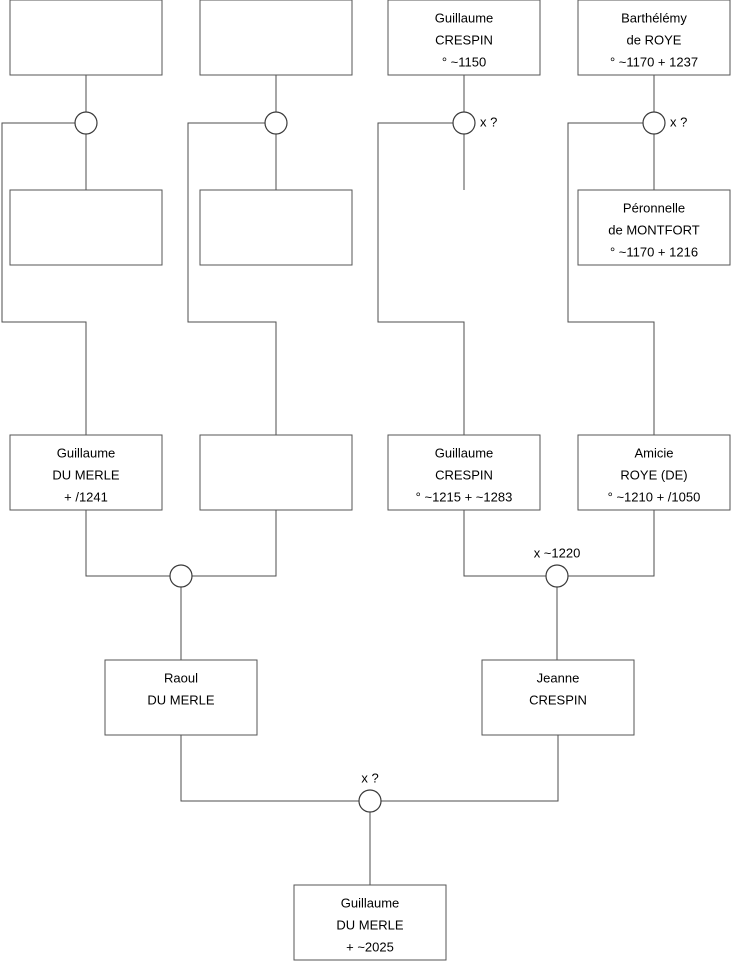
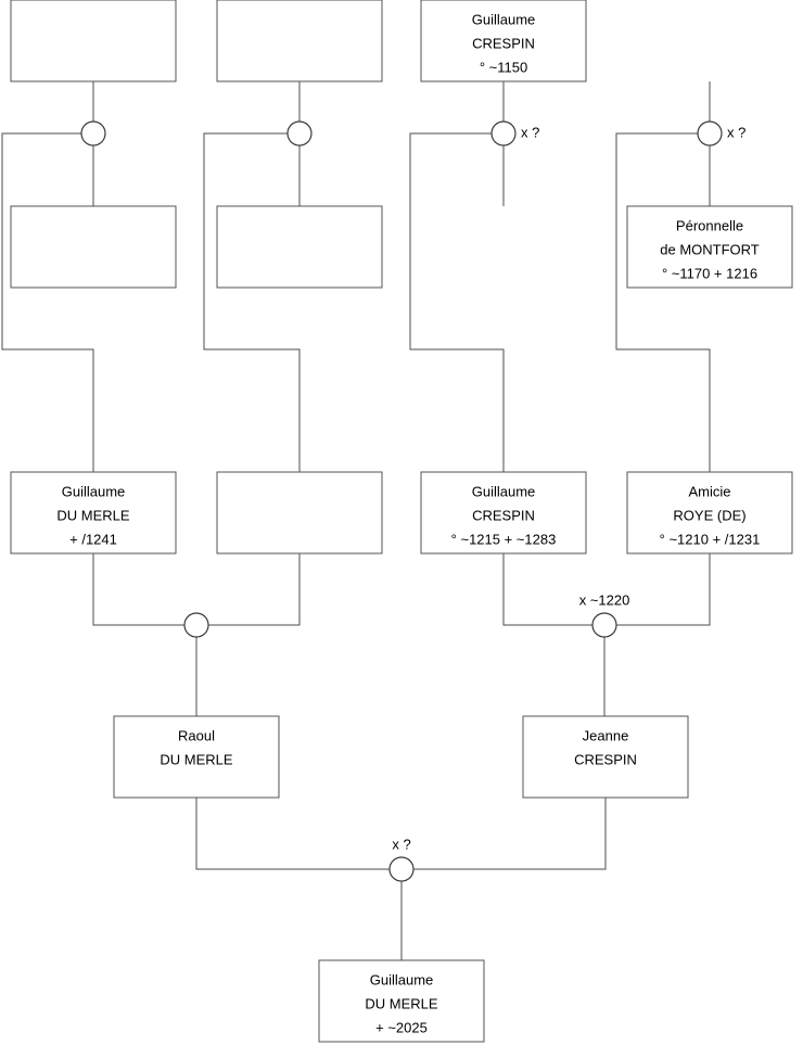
  Guillaume
  CRESPIN
  ° ~1150
- Barthélémy
- de ROYE
- ° ~1170 + 1237
  Péronnelle
  de MONTFORT
  ° ~1170 + 1216
  Guillaume
  DU MERLE
  + /1241
  Guillaume
  CRESPIN
  ° ~1215 + ~1283
  Amicie
  ROYE (DE)
- ° ~1210 + /1050
+ ° ~1210 + /1231
  Raoul
  DU MERLE
  Jeanne
  CRESPIN
  Guillaume
  DU MERLE
  + ~2025
  x ?
  x ?
  x ~1220
  x ?
